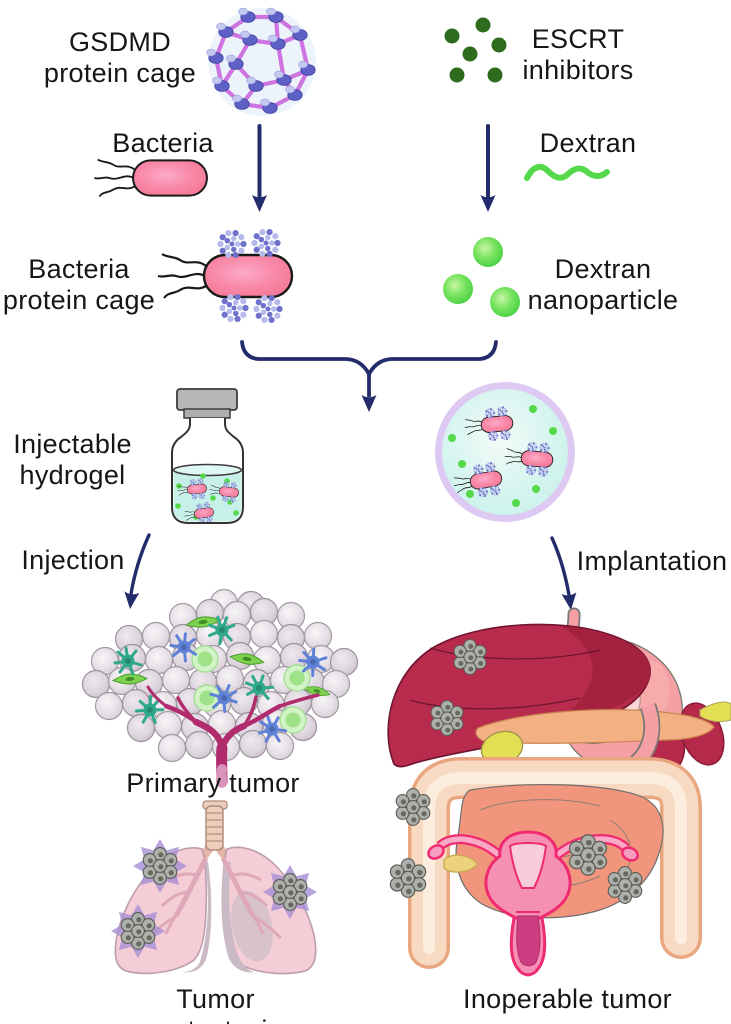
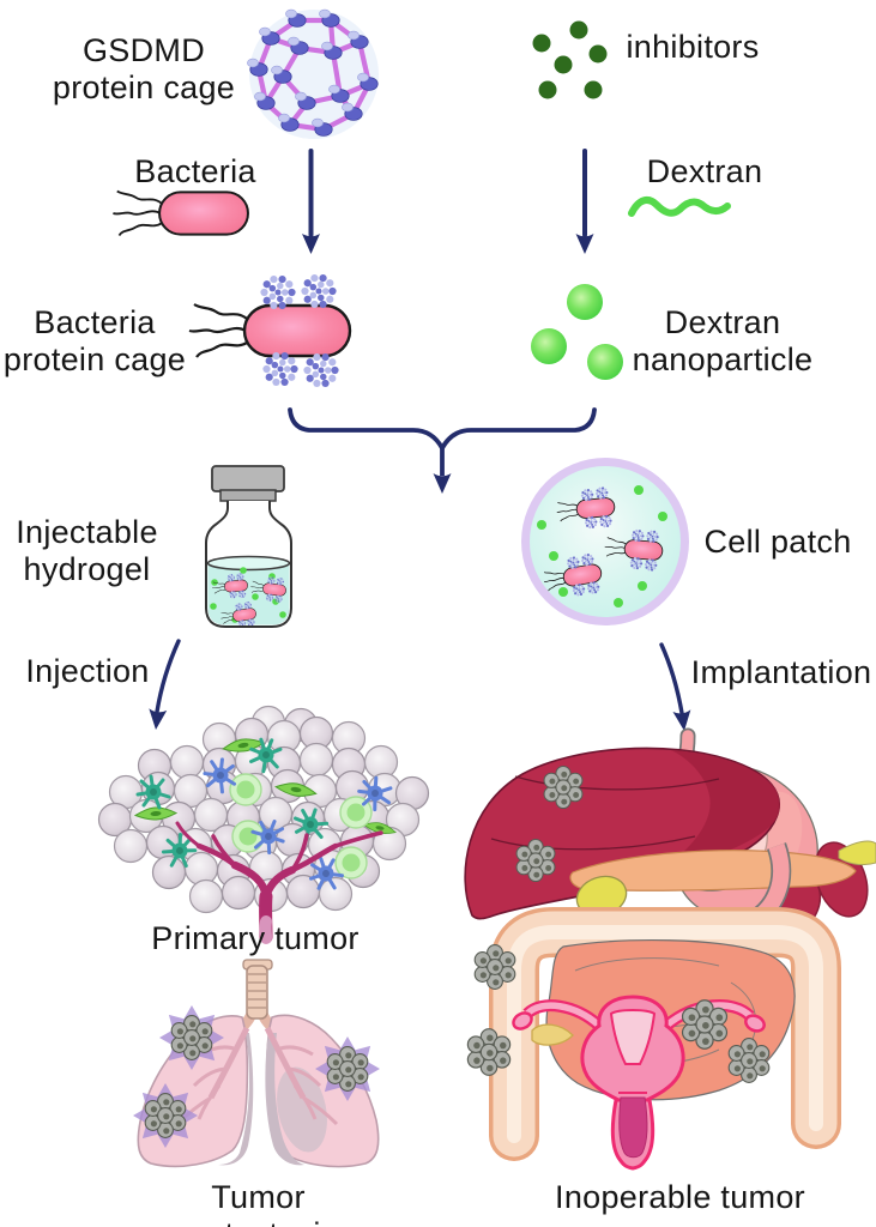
  GSDMD
  protein cage
- ESCRT
  inhibitors
  Bacteria
  Dextran
  Bacteria
  protein cage
  Dextran
  nanoparticle
  Injectable
  hydrogel
+ Cell patch
  Injection
  Implantation
  Primary tumor
  Inoperable tumor
